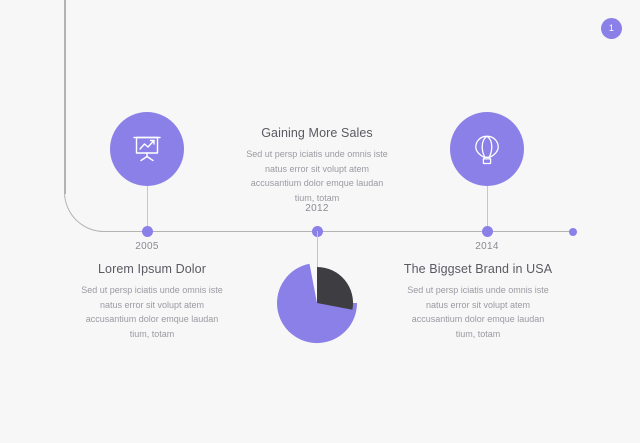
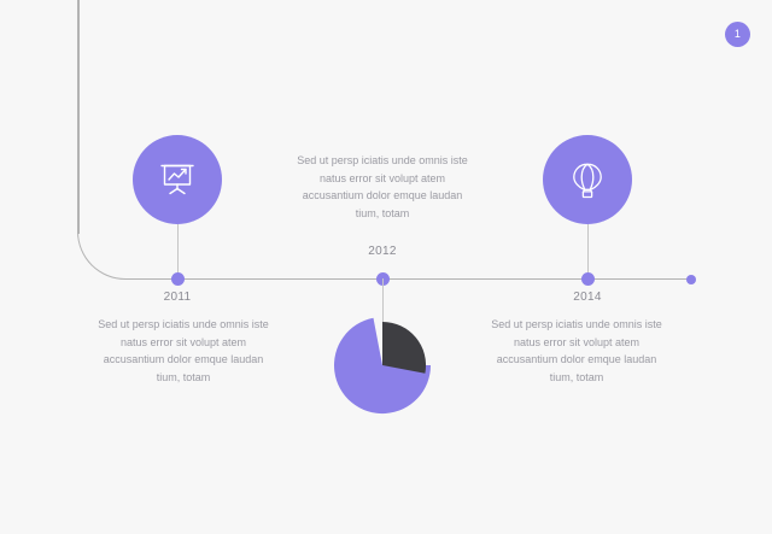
  1
- 2005
+ 2011
- Lorem Ipsum Dolor
  Sed ut persp iciatis unde omnis iste
  natus error sit volupt atem
  accusantium dolor emque laudan
  tium, totam
- Gaining More Sales
  Sed ut persp iciatis unde omnis iste
  natus error sit volupt atem
  accusantium dolor emque laudan
  tium, totam
  2012
  2014
- The Biggset Brand in USA
  Sed ut persp iciatis unde omnis iste
  natus error sit volupt atem
  accusantium dolor emque laudan
  tium, totam
